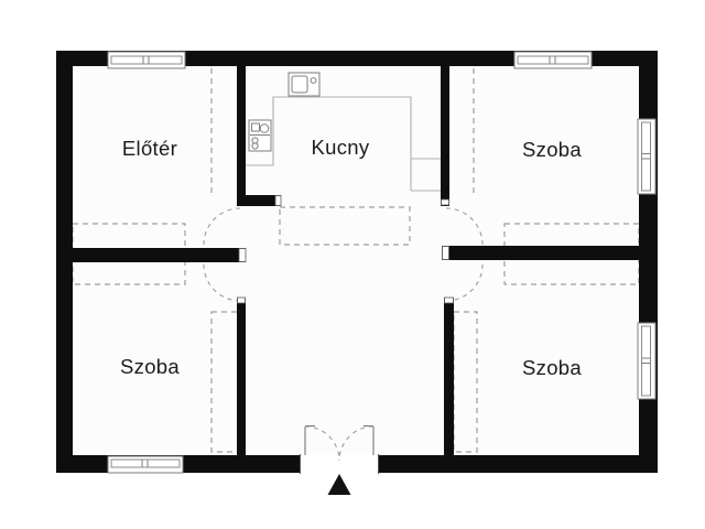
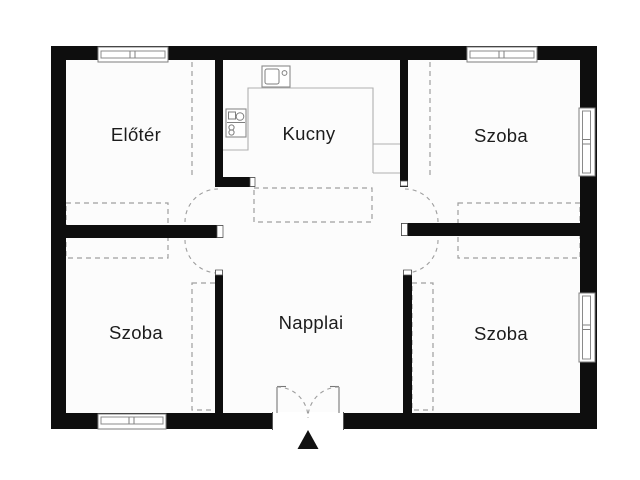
  Előtér
  Kucny
  Szoba
  Szoba
+ Napplai
  Szoba
